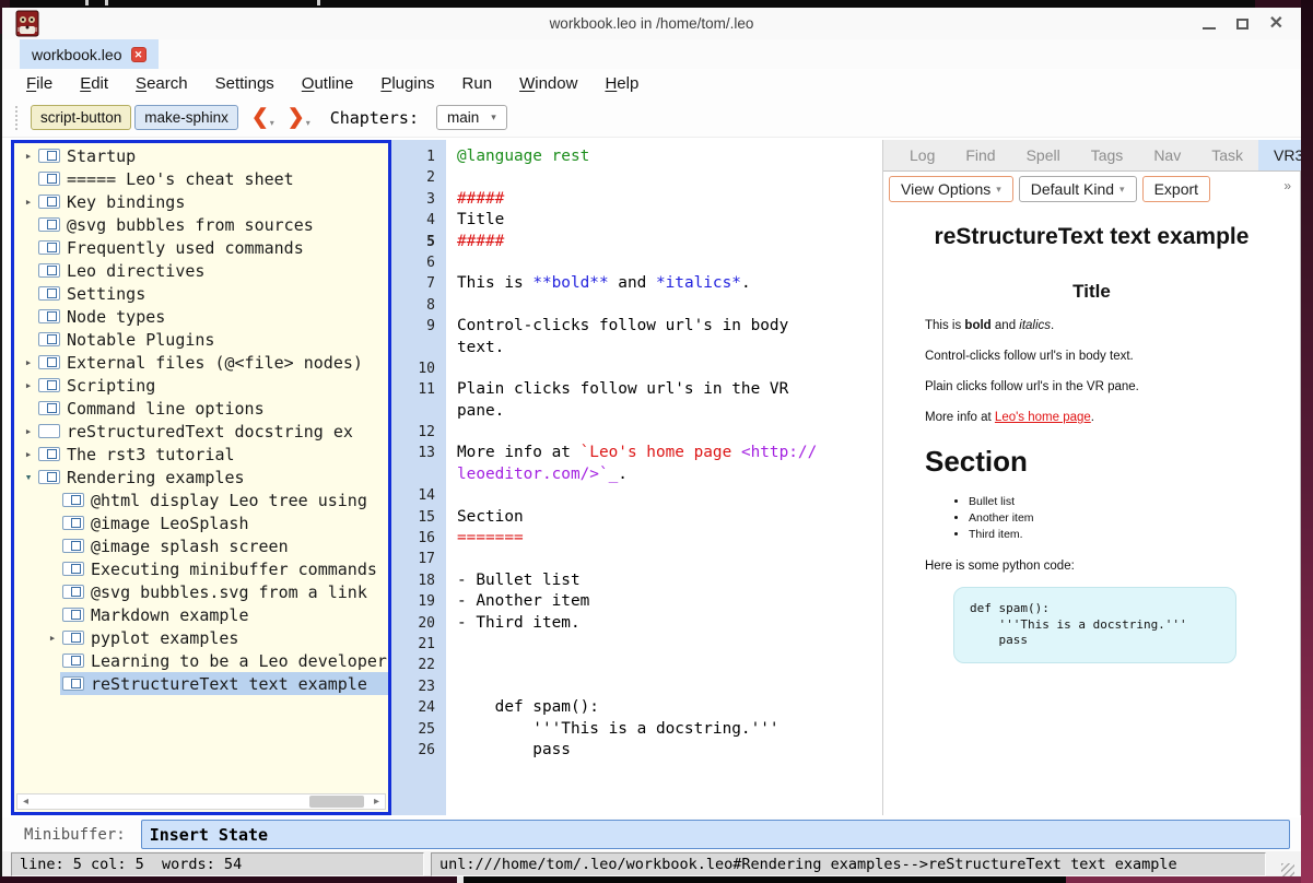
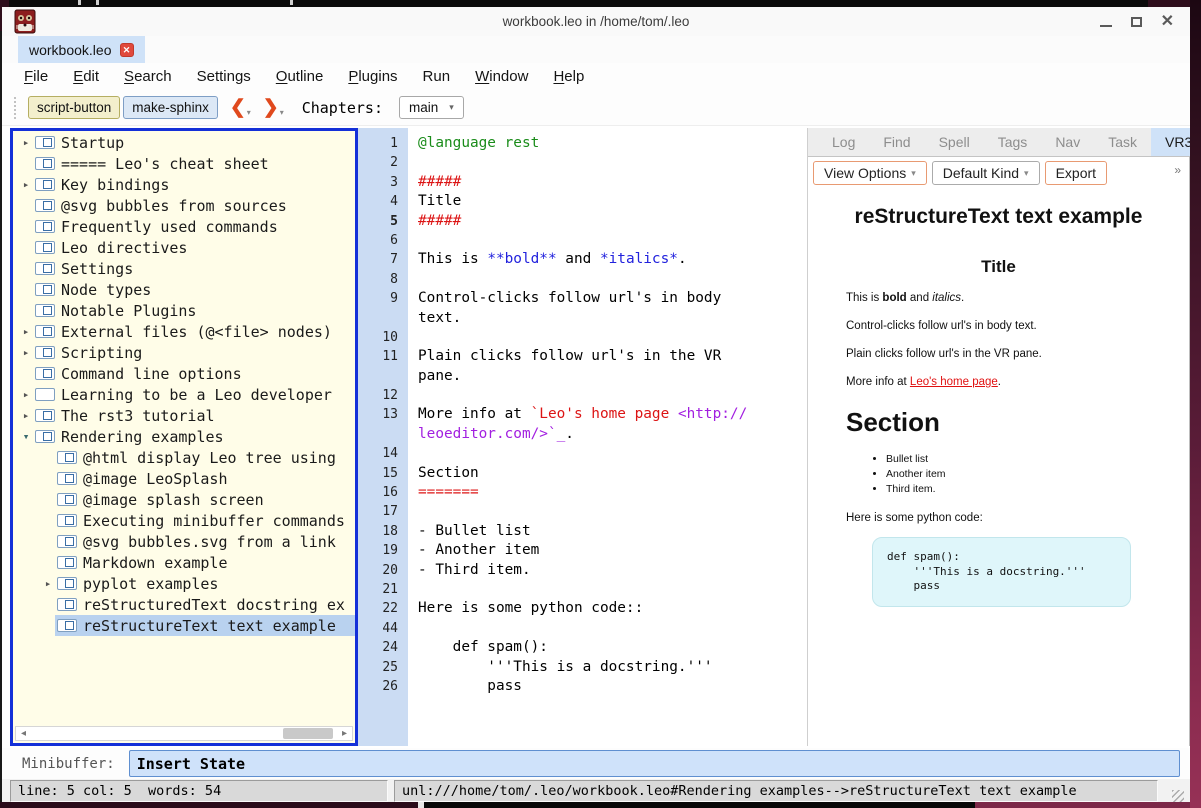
  workbook.leo in /home/tom/.leo
  ✕
  workbook.leo
  ✕
  File
  Edit
  Search
  Settings
  Outline
  Plugins
  Run
  Window
  Help
  script-button
  make-sphinx
  ❮
  ▾
  ❯
  ▾
  Chapters:
  main
  ▾
  ▸
  Startup
  ===== Leo's cheat sheet
  ▸
  Key bindings
  @svg bubbles from sources
  Frequently used commands
  Leo directives
  Settings
  Node types
  Notable Plugins
  ▸
  External files (@<file> nodes)
  ▸
  Scripting
  Command line options
  ▸
- reStructuredText docstring ex
+ Learning to be a Leo developer
  ▸
  The rst3 tutorial
  ▾
  Rendering examples
  @html display Leo tree using
  @image LeoSplash
  @image splash screen
  Executing minibuffer commands
  @svg bubbles.svg from a link
  Markdown example
  ▸
  pyplot examples
- Learning to be a Leo developer
+ reStructuredText docstring ex
  reStructureText text example
  ◂
  ▸
  1
  @language rest
  2
  3
  #####
  4
  Title
  5
  #####
  6
  7
  This is **bold** and *italics*.
  8
  9
  Control-clicks follow url's in body
  text.
  10
  11
  Plain clicks follow url's in the VR
  pane.
  12
  13
  More info at `Leo's home page <http://
  leoeditor.com/>`_.
  14
  15
  Section
  16
  =======
  17
  18
  - Bullet list
  19
  - Another item
  20
  - Third item.
  21
  22
+ Here is some python code::
- 23
+ 44
  24
  def spam():
  25
  '''This is a docstring.'''
  26
  pass
  Log
  Find
  Spell
  Tags
  Nav
  Task
  VR3
  View Options
  ▾
  Default Kind
  ▾
  Export
  »
  reStructureText text example
  Title
  This is bold and italics.
  Control-clicks follow url's in body text.
  Plain clicks follow url's in the VR pane.
  More info at Leo's home page.
  Section
  Bullet list
  Another item
  Third item.
  Here is some python code:
  def spam():
  '''This is a docstring.'''
  pass
  Minibuffer:
  Insert State
  line: 5 col: 5 words: 54
  unl:///home/tom/.leo/workbook.leo#Rendering examples-->reStructureText text example
